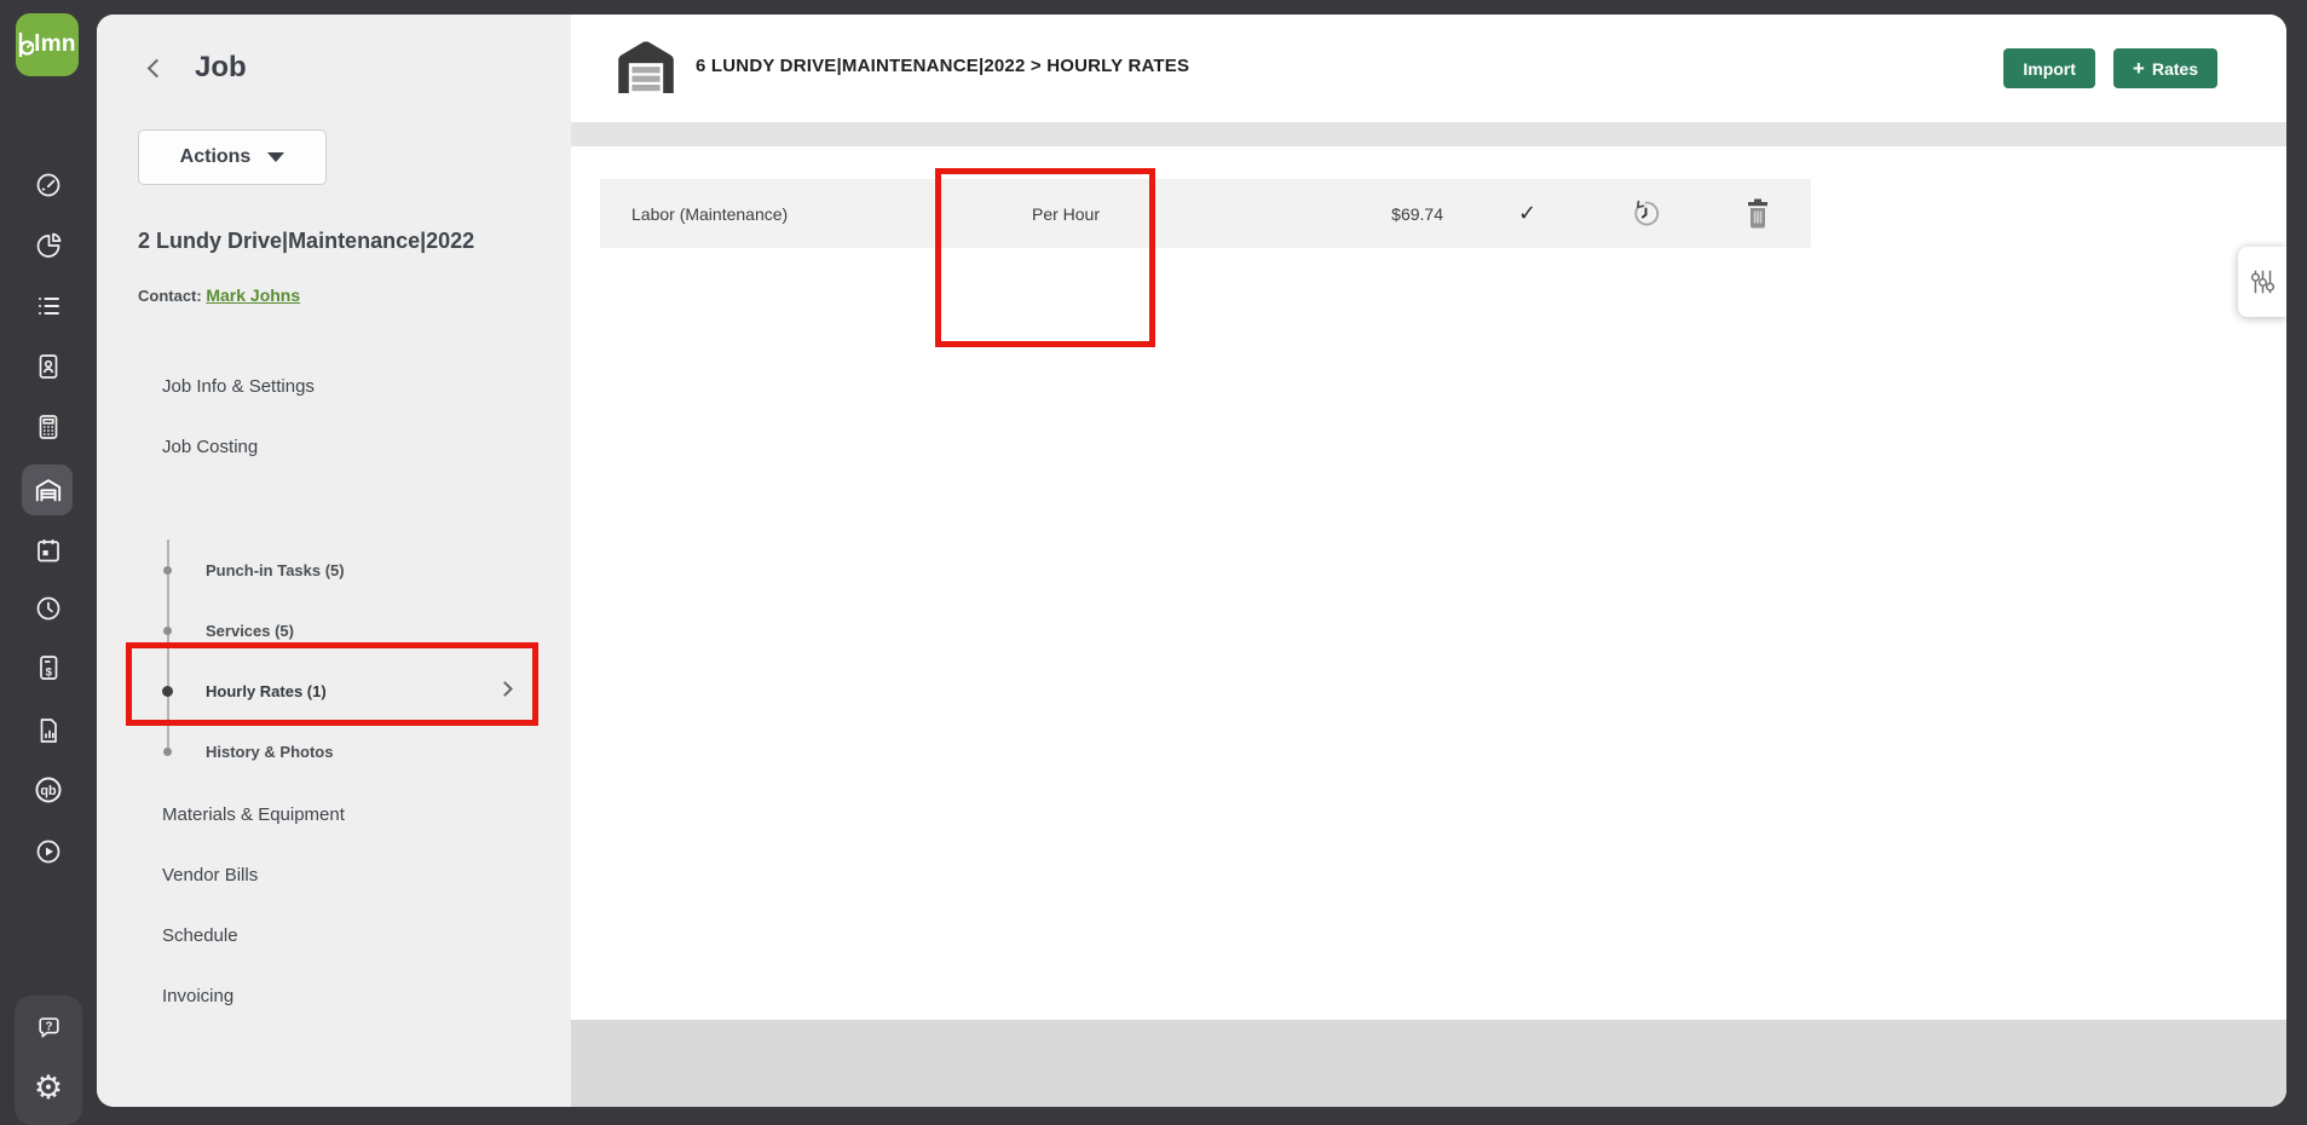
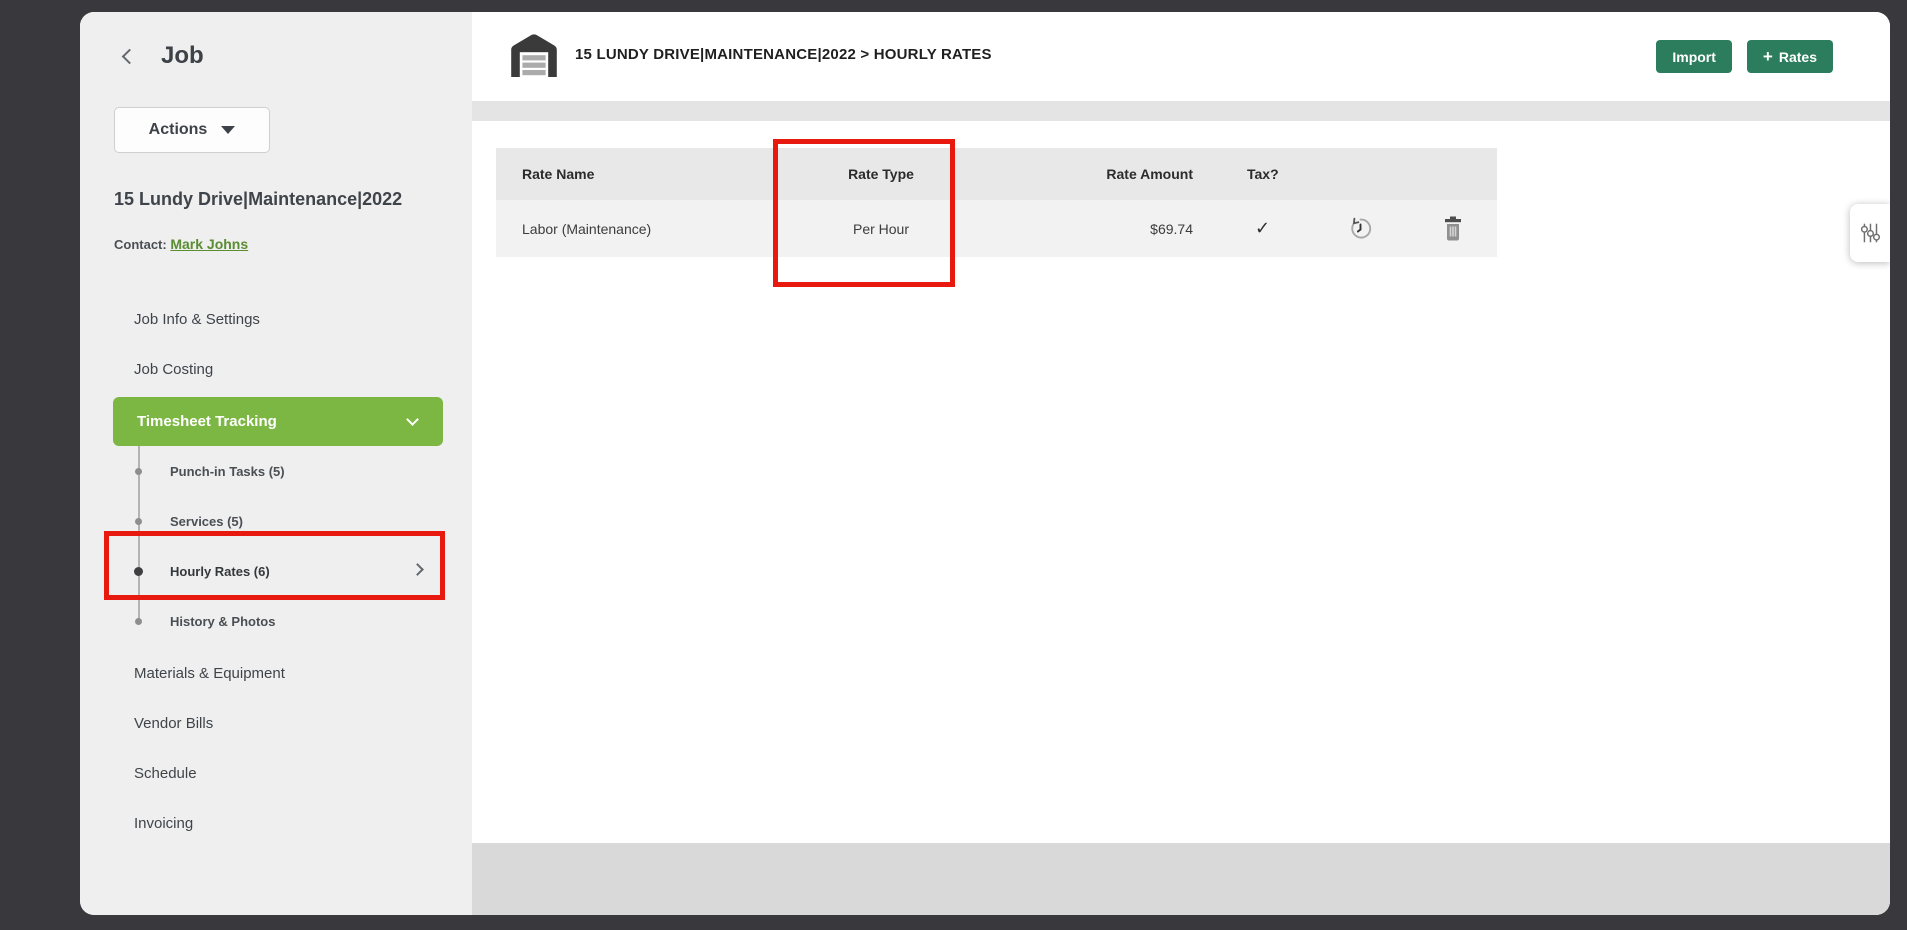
- lmn
- $
- qb
- ?
- ⚙
  Job
  Actions
- 2 Lundy Drive|Maintenance|2022
+ 15 Lundy Drive|Maintenance|2022
  Contact: Mark Johns
  Job Info & Settings
  Job Costing
+ Timesheet Tracking
  Punch-in Tasks (5)
  Services (5)
- Hourly Rates (1)
+ Hourly Rates (6)
  History & Photos
  Materials & Equipment
  Vendor Bills
  Schedule
  Invoicing
- 6 LUNDY DRIVE|MAINTENANCE|2022 > HOURLY RATES
+ 15 LUNDY DRIVE|MAINTENANCE|2022 > HOURLY RATES
  Import
  +
  Rates
+ Rate Name
+ Rate Type
+ Rate Amount
+ Tax?
  Labor (Maintenance)
  Per Hour
  $69.74
  ✓
